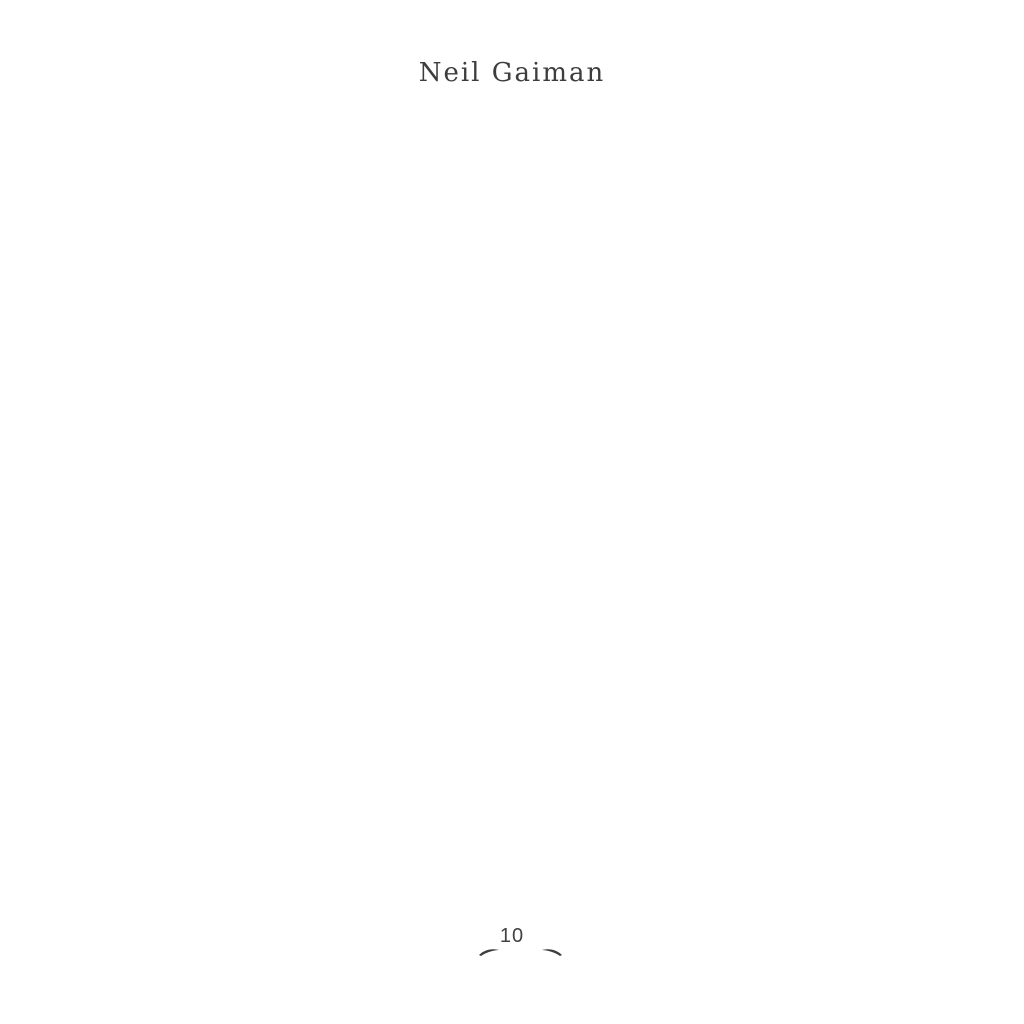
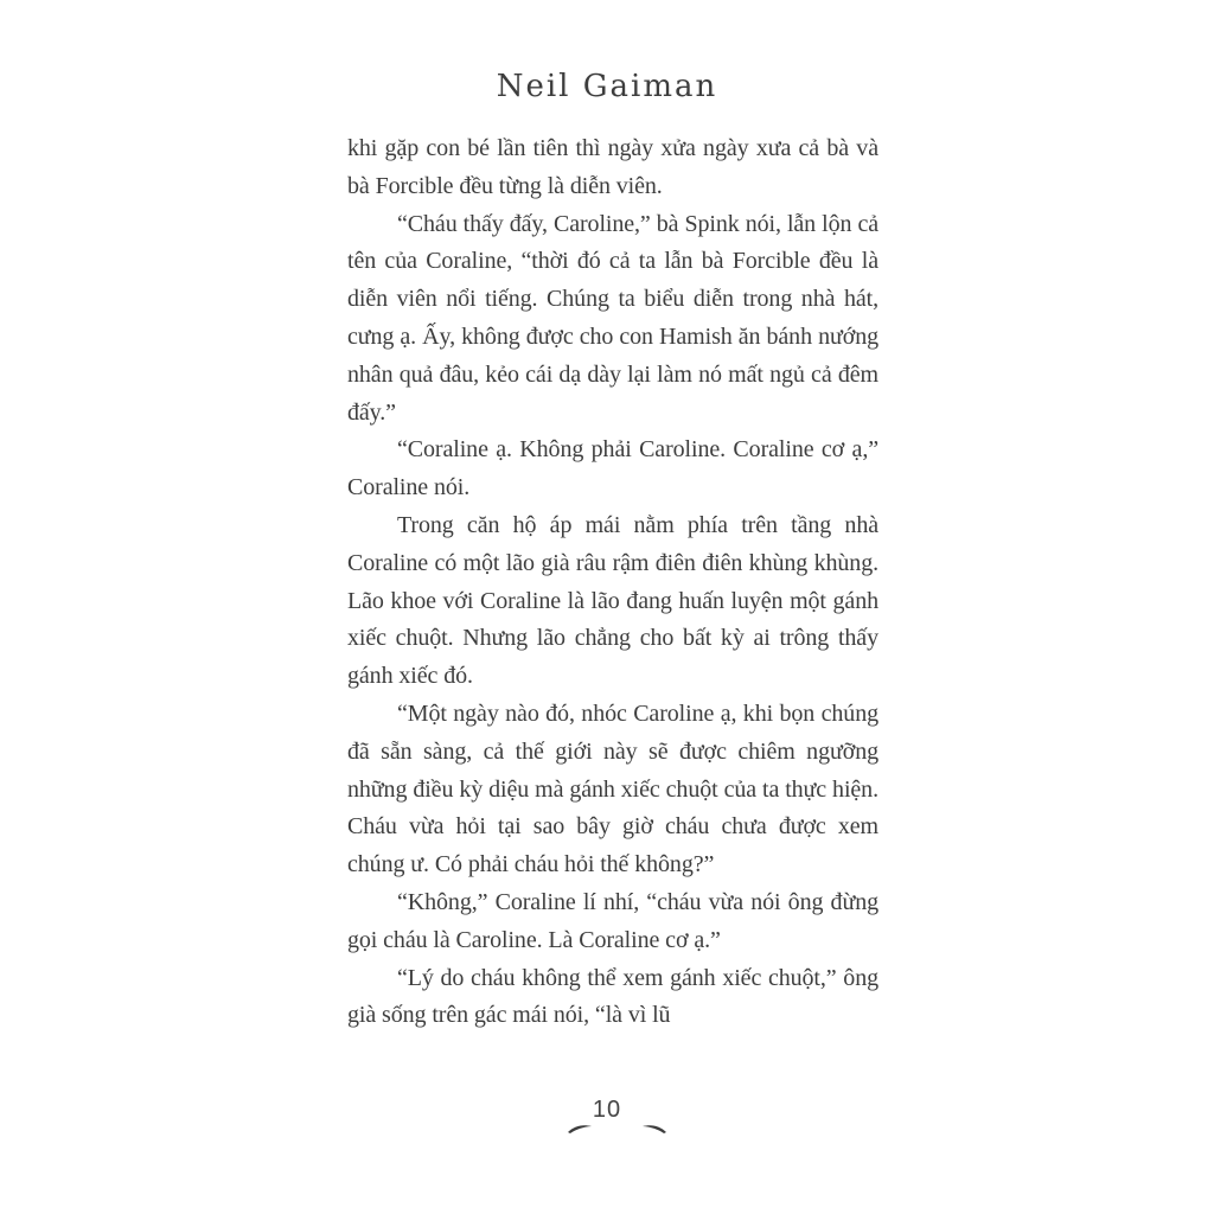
  Neil Gaiman
+ khi gặp con bé lần tiên thì ngày xửa ngày xưa cả bà và bà Forcible đều từng là diễn viên.
+ “Cháu thấy đấy, Caroline,” bà Spink nói, lẫn lộn cả tên của Coraline, “thời đó cả ta lẫn bà Forcible đều là diễn viên nổi tiếng. Chúng ta biểu diễn trong nhà hát, cưng ạ. Ấy, không được cho con Hamish ăn bánh nướng nhân quả đâu, kẻo cái dạ dày lại làm nó mất ngủ cả đêm đấy.”
+ “Coraline ạ. Không phải Caroline. Coraline cơ ạ,” Coraline nói.
+ Trong căn hộ áp mái nằm phía trên tầng nhà Coraline có một lão già râu rậm điên điên khùng khùng. Lão khoe với Coraline là lão đang huấn luyện một gánh xiếc chuột. Nhưng lão chẳng cho bất kỳ ai trông thấy gánh xiếc đó.
+ “Một ngày nào đó, nhóc Caroline ạ, khi bọn chúng đã sẵn sàng, cả thế giới này sẽ được chiêm ngưỡng những điều kỳ diệu mà gánh xiếc chuột của ta thực hiện. Cháu vừa hỏi tại sao bây giờ cháu chưa được xem chúng ư. Có phải cháu hỏi thế không?”
+ “Không,” Coraline lí nhí, “cháu vừa nói ông đừng gọi cháu là Caroline. Là Coraline cơ ạ.”
+ “Lý do cháu không thể xem gánh xiếc chuột,” ông già sống trên gác mái nói, “là vì lũ
  10
